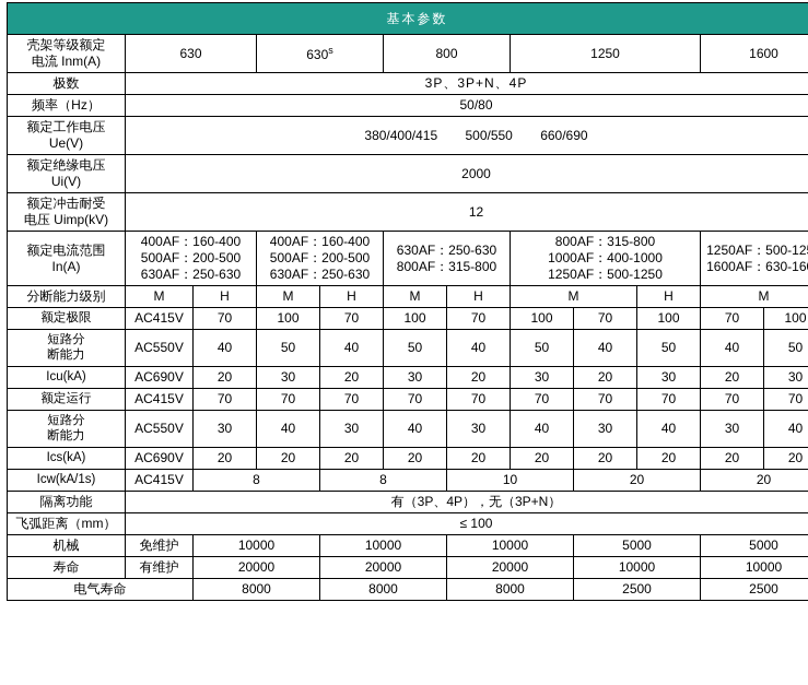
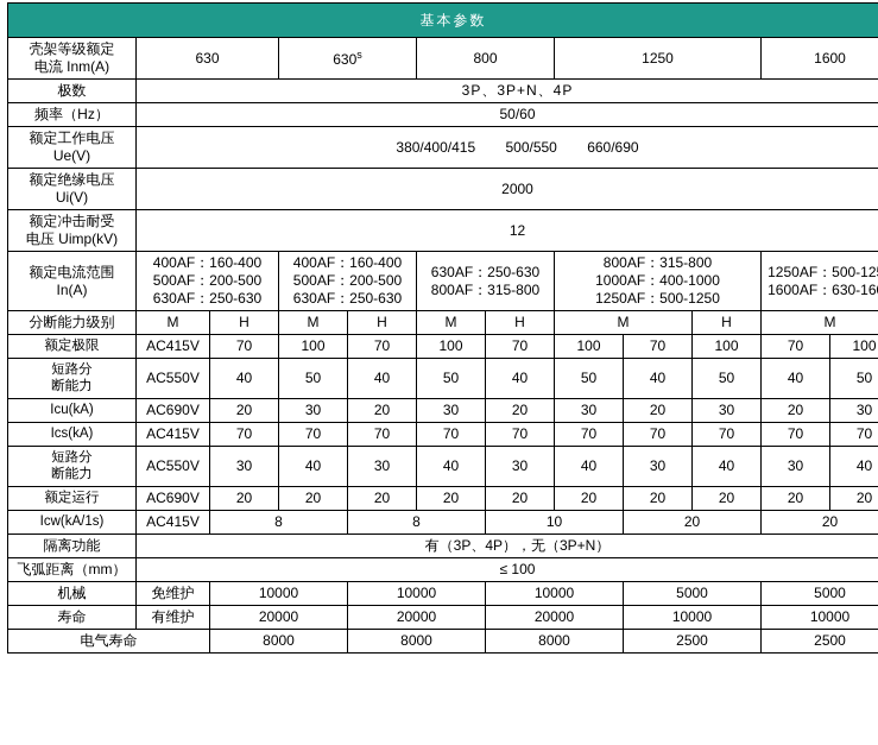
  基本参数
  壳架等级额定 电流 Inm(A)	630	630s	800	1250	1600
  极数	3P、3P+N、4P
- 频率（Hz）	50/80
+ 频率（Hz）	50/60
  额定工作电压 Ue(V)	380/400/415 500/550 660/690
  额定绝缘电压 Ui(V)	2000
  额定冲击耐受 电压 Uimp(kV)	12
  额定电流范围 In(A)	400AF：160-400 500AF：200-500 630AF：250-630	400AF：160-400 500AF：200-500 630AF：250-630	630AF：250-630 800AF：315-800	800AF：315-800 1000AF：400-1000 1250AF：500-1250	1250AF：500-12 1600AF：630-16
  分断能力级别	M	H	M	H	M	H	M	H	M
  额定极限	AC415V	70	100	70	100	70	100	70	100	70	100
  短路分 断能力	AC550V	40	50	40	50	40	50	40	50	40	50
  Icu(kA)	AC690V	20	30	20	30	20	30	20	30	20	30
- 额定运行	AC415V	70	70	70	70	70	70	70	70	70	70
+ Ics(kA)	AC415V	70	70	70	70	70	70	70	70	70	70
  短路分 断能力	AC550V	30	40	30	40	30	40	30	40	30	40
- Ics(kA)	AC690V	20	20	20	20	20	20	20	20	20	20
+ 额定运行	AC690V	20	20	20	20	20	20	20	20	20	20
  Icw(kA/1s)	AC415V	8	8	10	20	20
  隔离功能	有（3P、4P），无（3P+N）
  飞弧距离（mm）	≤ 100
  机械	免维护	10000	10000	10000	5000	5000
  寿命	有维护	20000	20000	20000	10000	10000
  电气寿命	8000	8000	8000	2500	2500
